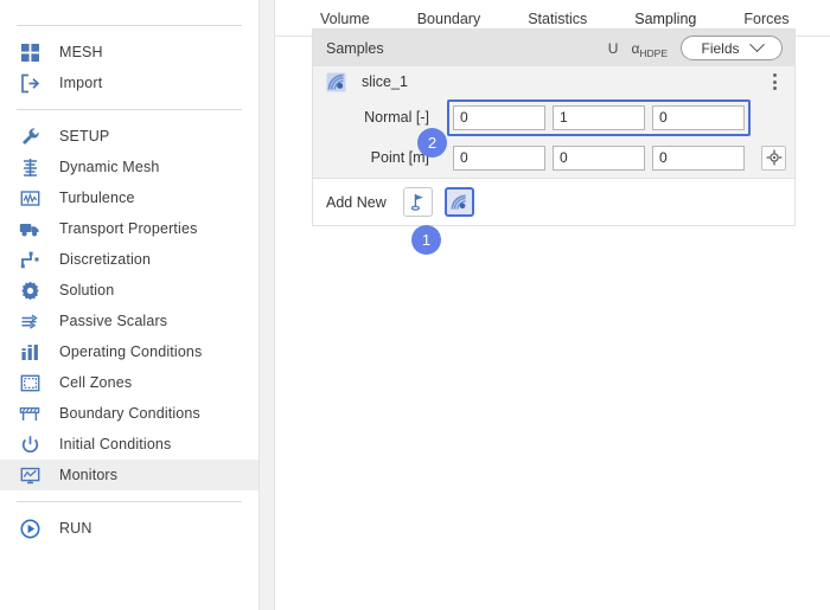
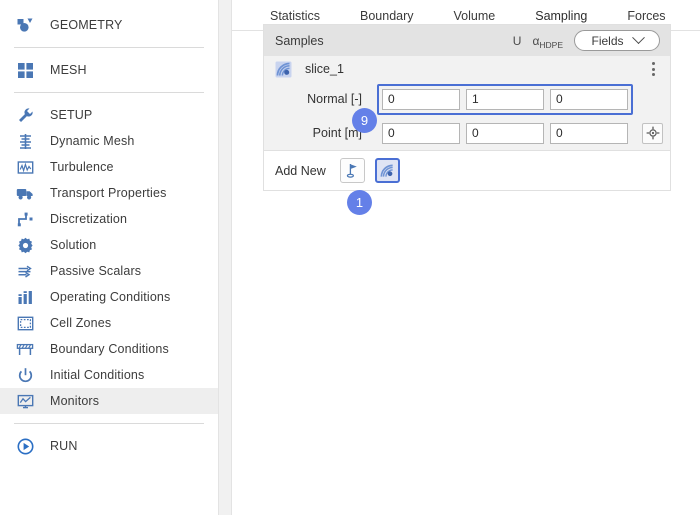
+ GEOMETRY
  MESH
- Import
  SETUP
  Dynamic Mesh
  Turbulence
  Transport Properties
  Discretization
  Solution
  Passive Scalars
  Operating Conditions
  Cell Zones
  Boundary Conditions
  Initial Conditions
  Monitors
  RUN
- Volume
+ Statistics
  Boundary
- Statistics
+ Volume
  Sampling
  Forces
  Samples
  U
  αHDPE
  Fields
  slice_1
  Normal [-]
  0
  1
  0
  Point [m]
  0
  0
  0
  Add New
  1
- 2
+ 9
